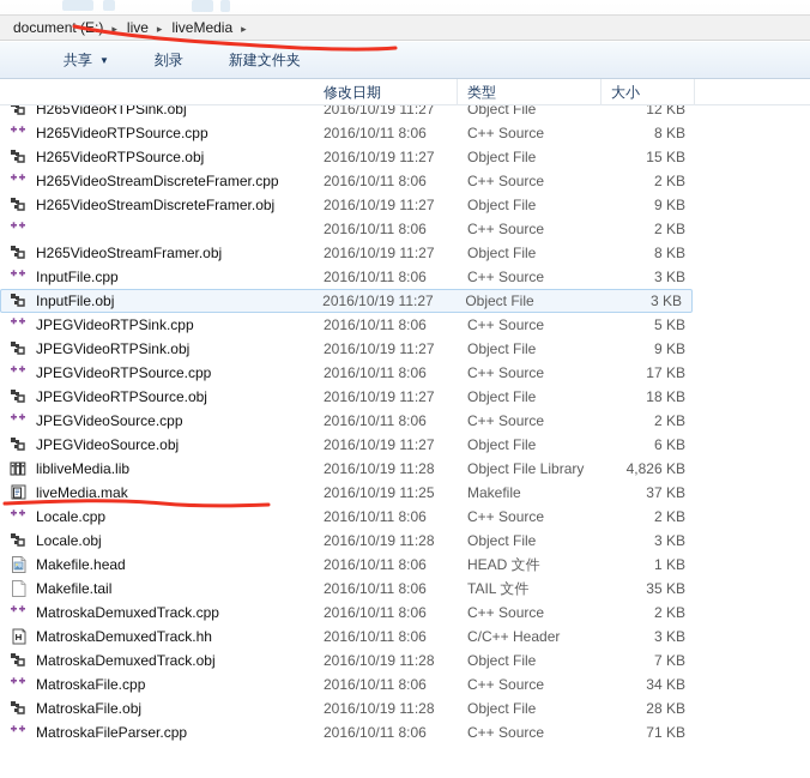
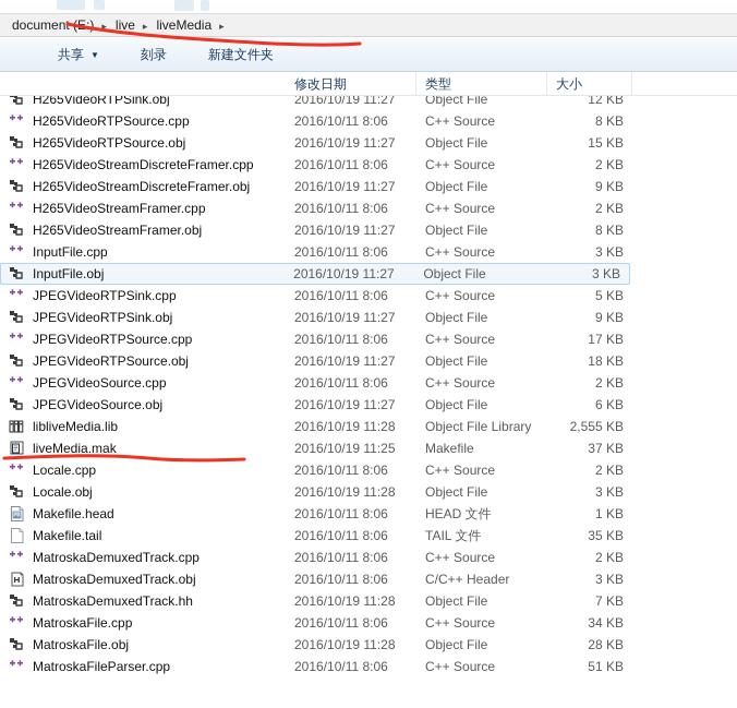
  documen:)
  ▸
  live
  ▸
  liveMedia
  ▸
  共享
  ▼
  刻录
  新建文件夹
  修改日期
  类型
  大小
  H265VideoRTPSink.obj
  2016/10/19 11:27
  Object File
  12 KB
  H265VideoRTPSource.cpp
  2016/10/11 8:06
  C++ Source
  8 KB
  H265VideoRTPSource.obj
  2016/10/19 11:27
  Object File
  15 KB
  H265VideoStreamDiscreteFramer.cpp
  2016/10/11 8:06
  C++ Source
  2 KB
  H265VideoStreamDiscreteFramer.obj
  2016/10/19 11:27
  Object File
  9 KB
+ H265VideoStreamFramer.cpp
  2016/10/11 8:06
  C++ Source
  2 KB
  H265VideoStreamFramer.obj
  2016/10/19 11:27
  Object File
  8 KB
  InputFile.cpp
  2016/10/11 8:06
  C++ Source
  3 KB
  InputFile.obj
  2016/10/19 11:27
  Object File
  3 KB
  JPEGVideoRTPSink.cpp
  2016/10/11 8:06
  C++ Source
  5 KB
  JPEGVideoRTPSink.obj
  2016/10/19 11:27
  Object File
  9 KB
  JPEGVideoRTPSource.cpp
  2016/10/11 8:06
  C++ Source
  17 KB
  JPEGVideoRTPSource.obj
  2016/10/19 11:27
  Object File
  18 KB
  JPEGVideoSource.cpp
  2016/10/11 8:06
  C++ Source
  2 KB
  JPEGVideoSource.obj
  2016/10/19 11:27
  Object File
  6 KB
  libliveMedia.lib
  2016/10/19 11:28
  Object File Library
- 4,826 KB
+ 2,555 KB
  liveMedia.mak
  2016/10/19 11:25
  Makefile
  37 KB
  Locale.cpp
  2016/10/11 8:06
  C++ Source
  2 KB
  Locale.obj
  2016/10/19 11:28
  Object File
  3 KB
  Makefile.head
  2016/10/11 8:06
  HEAD 文件
  1 KB
  Makefile.tail
  2016/10/11 8:06
  TAIL 文件
  35 KB
  MatroskaDemuxedTrack.cpp
  2016/10/11 8:06
  C++ Source
  2 KB
- MatroskaDemuxedTrack.hh
+ MatroskaDemuxedTrack.obj
  2016/10/11 8:06
  C/C++ Header
  3 KB
- MatroskaDemuxedTrack.obj
+ MatroskaDemuxedTrack.hh
  2016/10/19 11:28
  Object File
  7 KB
  MatroskaFile.cpp
  2016/10/11 8:06
  C++ Source
  34 KB
  MatroskaFile.obj
  2016/10/19 11:28
  Object File
  28 KB
  MatroskaFileParser.cpp
  2016/10/11 8:06
  C++ Source
- 71 KB
+ 51 KB
